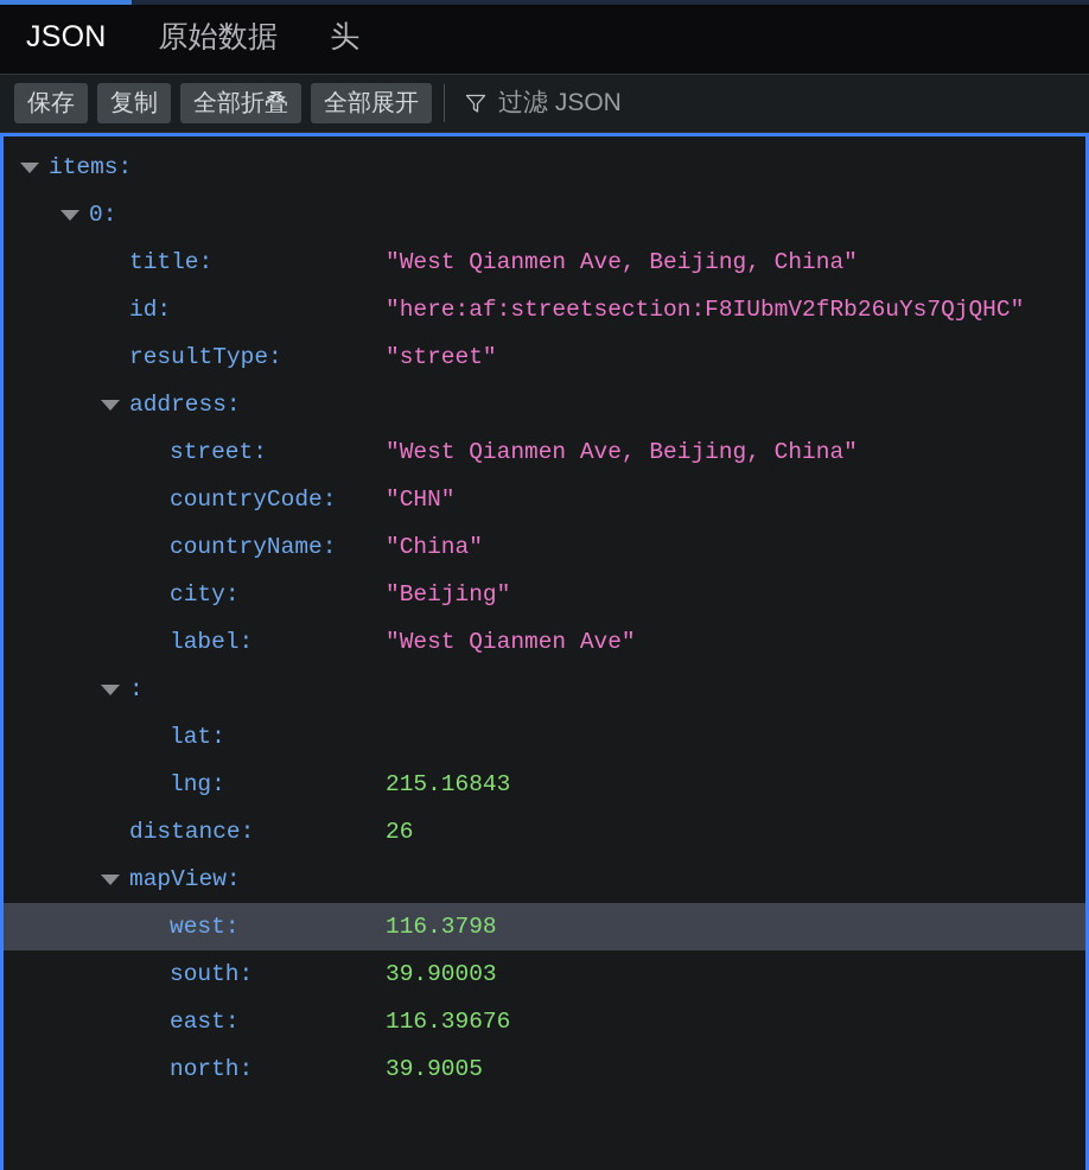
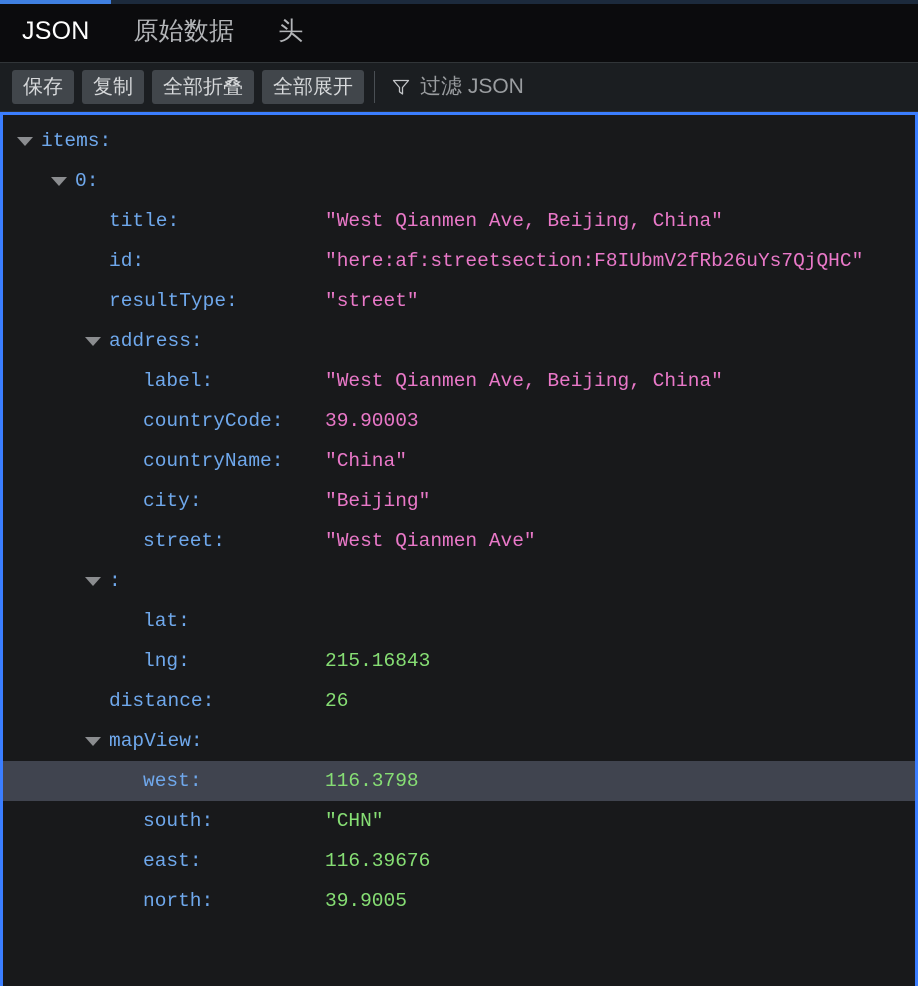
  JSON
  原始数据
  头
  保存
  复制
  全部折叠
  全部展开
  过滤 JSON
  items
  :
  0
  :
  title
  :
  "West Qianmen Ave, Beijing, China"
  id
  :
  "here:af:streetsection:F8IUbmV2fRb26uYs7QjQHC"
  resultType
  :
  "street"
  address
  :
- street
+ label
  :
  "West Qianmen Ave, Beijing, China"
  countryCode
  :
- "CHN"
+ 39.90003
  countryName
  :
  "China"
  city
  :
  "Beijing"
- label
+ street
  :
  "West Qianmen Ave"
  :
  lat
  :
  lng
  :
  215.16843
  distance
  :
  26
  mapView
  :
  west
  :
  116.3798
  south
  :
- 39.90003
+ "CHN"
  east
  :
  116.39676
  north
  :
  39.9005
